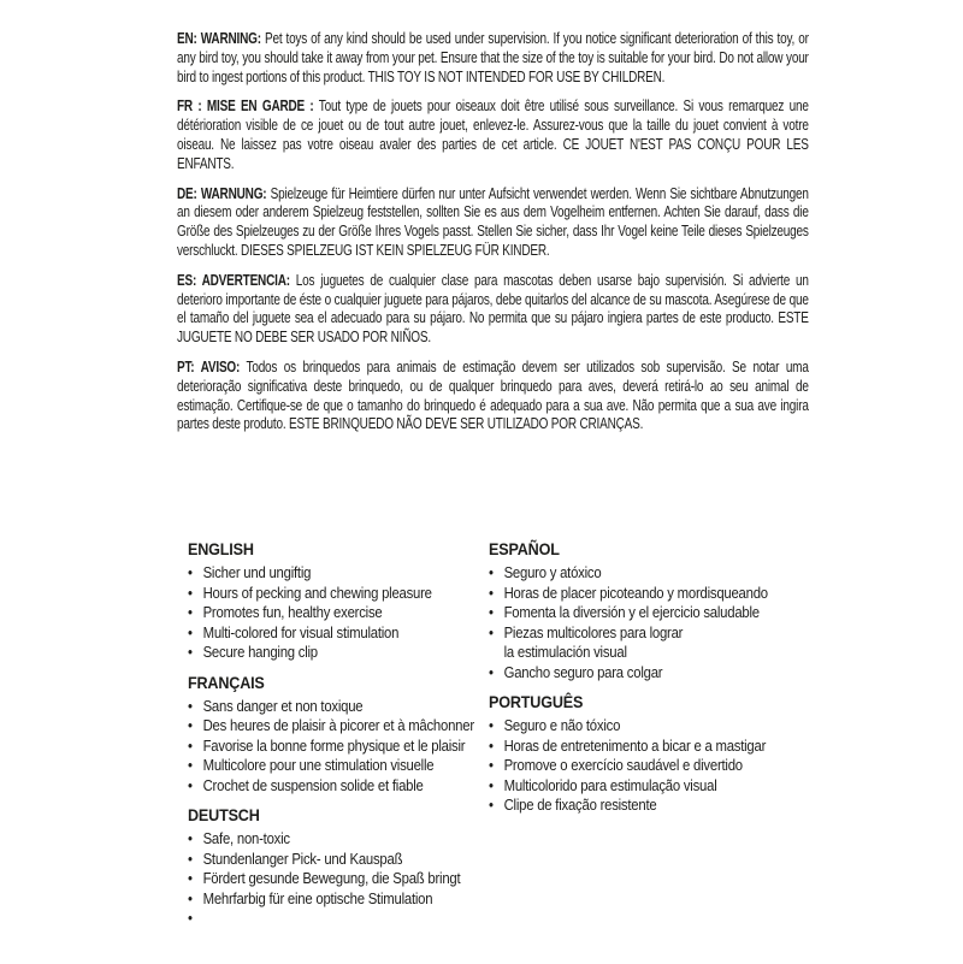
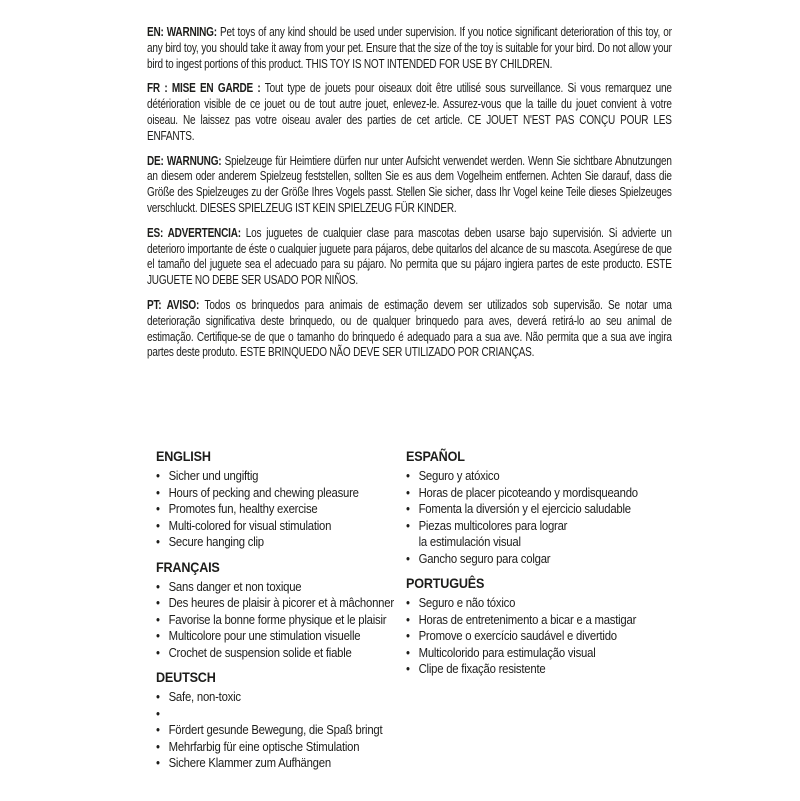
  EN: WARNING: Pet toys of any kind should be used under supervision. If you notice significant deterioration of this toy, or any bird toy, you should take it away from your pet. Ensure that the size of the toy is suitable for your bird. Do not allow your bird to ingest portions of this product. THIS TOY IS NOT INTENDED FOR USE BY CHILDREN.
  FR : MISE EN GARDE : Tout type de jouets pour oiseaux doit être utilisé sous surveillance. Si vous remarquez une détérioration visible de ce jouet ou de tout autre jouet, enlevez-le. Assurez-vous que la taille du jouet convient à votre oiseau. Ne laissez pas votre oiseau avaler des parties de cet article. CE JOUET N'EST PAS CONÇU POUR LES ENFANTS.
  DE: WARNUNG: Spielzeuge für Heimtiere dürfen nur unter Aufsicht verwendet werden. Wenn Sie sichtbare Abnutzungen an diesem oder anderem Spielzeug feststellen, sollten Sie es aus dem Vogelheim entfernen. Achten Sie darauf, dass die Größe des Spielzeuges zu der Größe Ihres Vogels passt. Stellen Sie sicher, dass Ihr Vogel keine Teile dieses Spielzeuges verschluckt. DIESES SPIELZEUG IST KEIN SPIELZEUG FÜR KINDER.
  ES: ADVERTENCIA: Los juguetes de cualquier clase para mascotas deben usarse bajo supervisión. Si advierte un deterioro importante de éste o cualquier juguete para pájaros, debe quitarlos del alcance de su mascota. Asegúrese de que el tamaño del juguete sea el adecuado para su pájaro. No permita que su pájaro ingiera partes de este producto. ESTE JUGUETE NO DEBE SER USADO POR NIÑOS.
  PT: AVISO: Todos os brinquedos para animais de estimação devem ser utilizados sob supervisão. Se notar uma deterioração significativa deste brinquedo, ou de qualquer brinquedo para aves, deverá retirá-lo ao seu animal de estimação. Certifique-se de que o tamanho do brinquedo é adequado para a sua ave. Não permita que a sua ave ingira partes deste produto. ESTE BRINQUEDO NÃO DEVE SER UTILIZADO POR CRIANÇAS.
  ENGLISH
  •
  Sicher und ungiftig
  •
  Hours of pecking and chewing pleasure
  •
  Promotes fun, healthy exercise
  •
  Multi-colored for visual stimulation
  •
  Secure hanging clip
  FRANÇAIS
  •
  Sans danger et non toxique
  •
  Des heures de plaisir à picorer et à mâchonner
  •
  Favorise la bonne forme physique et le plaisir
  •
  Multicolore pour une stimulation visuelle
  •
  Crochet de suspension solide et fiable
  DEUTSCH
  •
  Safe, non-toxic
  •
- Stundenlanger Pick- und Kauspaß
  •
  Fördert gesunde Bewegung, die Spaß bringt
  •
  Mehrfarbig für eine optische Stimulation
  •
+ Sichere Klammer zum Aufhängen
  ESPAÑOL
  •
  Seguro y atóxico
  •
  Horas de placer picoteando y mordisqueando
  •
  Fomenta la diversión y el ejercicio saludable
  •
  Piezas multicolores para lograr
  la estimulación visual
  •
  Gancho seguro para colgar
  PORTUGUÊS
  •
  Seguro e não tóxico
  •
  Horas de entretenimento a bicar e a mastigar
  •
  Promove o exercício saudável e divertido
  •
  Multicolorido para estimulação visual
  •
  Clipe de fixação resistente
